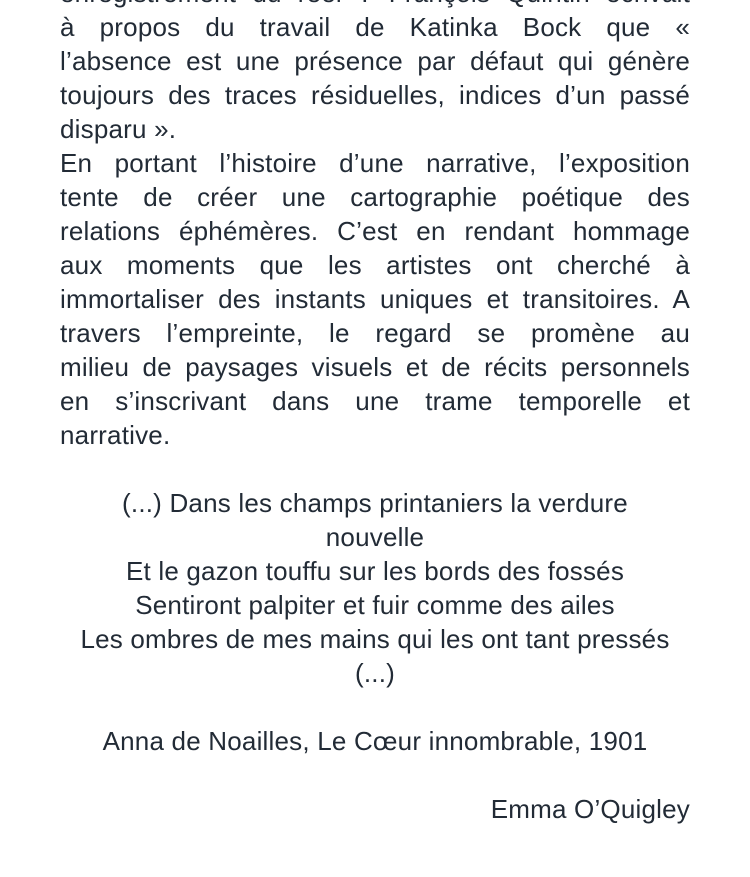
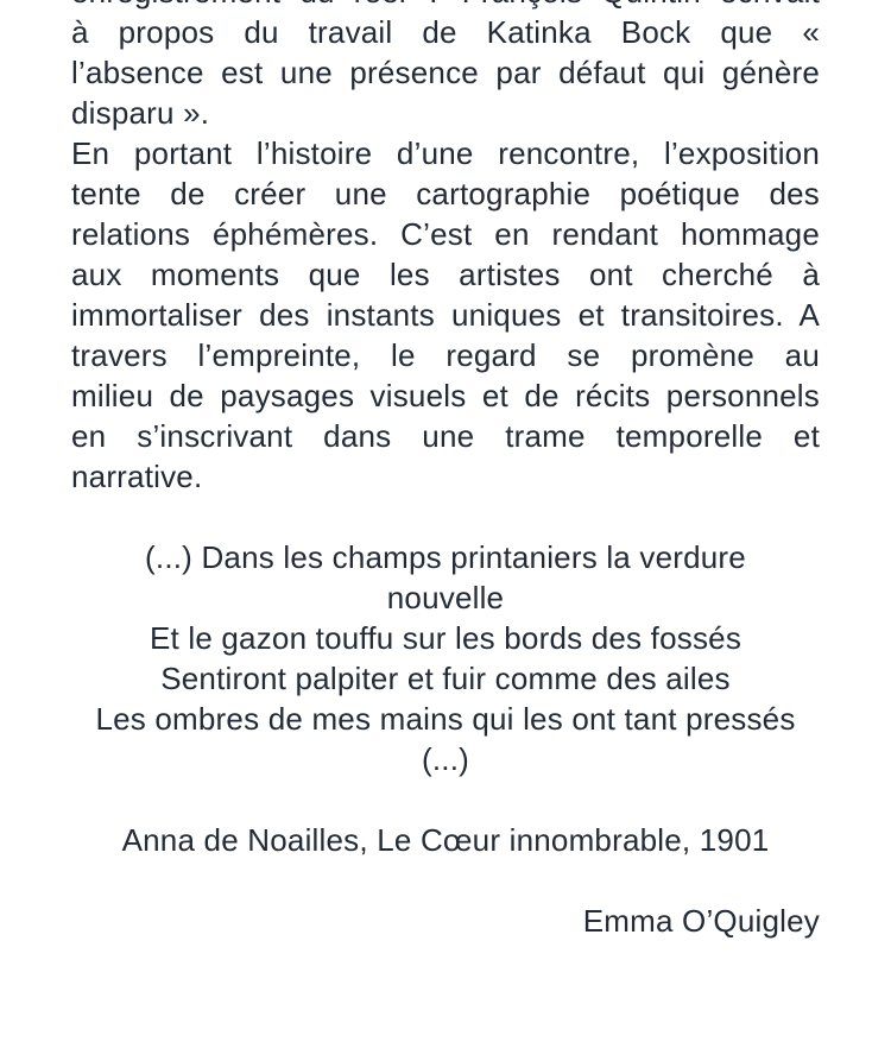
  à propos du travail de Katinka Bock que «
  l’absence est une présence par défaut qui génère
- toujours des traces résiduelles, indices d’un passé
  disparu ».
- En portant l’histoire d’une narrative, l’exposition
+ En portant l’histoire d’une rencontre, l’exposition
  tente de créer une cartographie poétique des
  relations éphémères. C’est en rendant hommage
  aux moments que les artistes ont cherché à
  immortaliser des instants uniques et transitoires. A
  travers l’empreinte, le regard se promène au
  milieu de paysages visuels et de récits personnels
  en s’inscrivant dans une trame temporelle et
  narrative.
  (...) Dans les champs printaniers la verdure
  nouvelle
  Et le gazon touffu sur les bords des fossés
  Sentiront palpiter et fuir comme des ailes
  Les ombres de mes mains qui les ont tant pressés
  (...)
  Anna de Noailles, Le Cœur innombrable, 1901
  Emma O’Quigley
